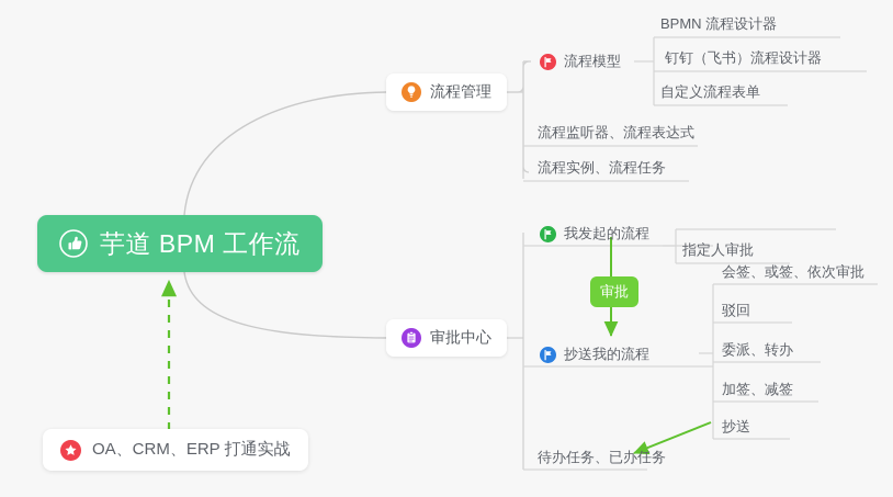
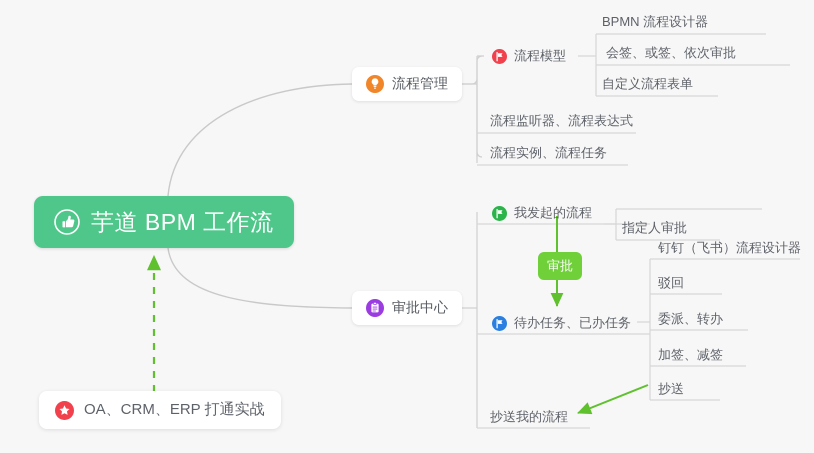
  芋道 BPM 工作流
  流程管理
  流程模型
  BPMN 流程设计器
- 钉钉（飞书）流程设计器
+ 会签、或签、依次审批
  自定义流程表单
  流程监听器、流程表达式
  流程实例、流程任务
  审批中心
  我发起的流程
  指定人审批
  审批
- 抄送我的流程
+ 待办任务、已办任务
- 会签、或签、依次审批
+ 钉钉（飞书）流程设计器
  驳回
  委派、转办
  加签、减签
  抄送
- 待办任务、已办任务
+ 抄送我的流程
  OA、CRM、ERP 打通实战
